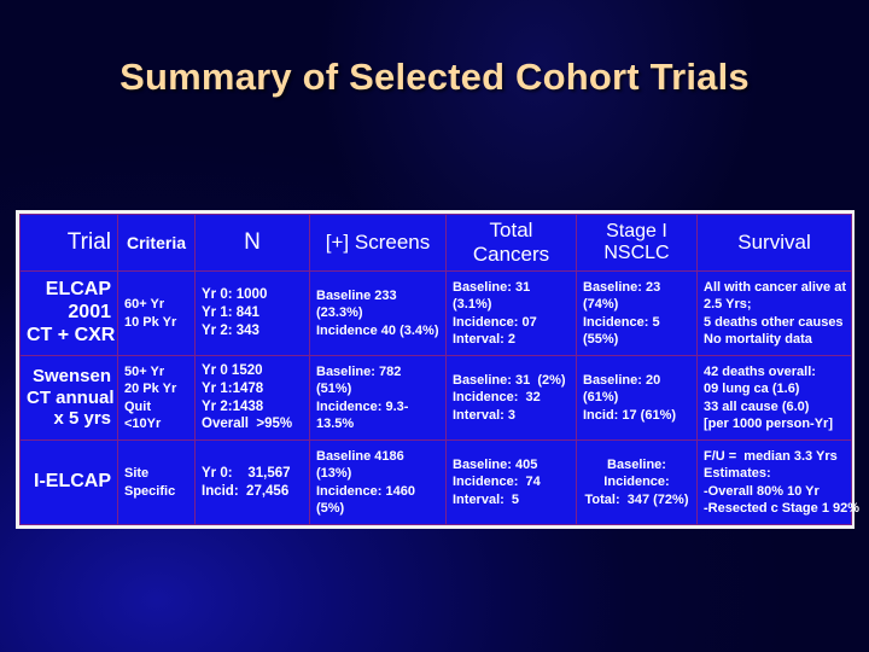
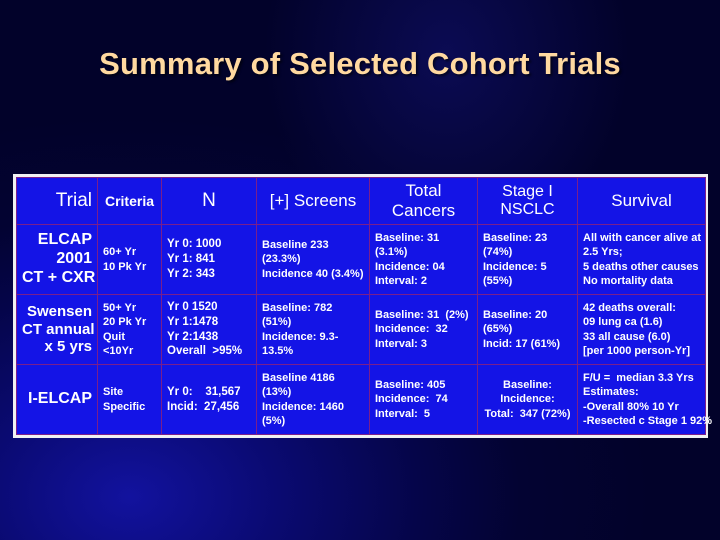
  Summary of Selected Cohort Trials
  Trial	Criteria	N	[+] Screens	Total Cancers	Stage I NSCLC	Survival
- ELCAP 2001 CT + CXR	60+ Yr 10 Pk Yr	Yr 0: 1000 Yr 1: 841 Yr 2: 343	Baseline 233 (23.3%) Incidence 40 (3.4%)	Baseline: 31 (3.1%) Incidence: 07 Interval: 2	Baseline: 23 (74%) Incidence: 5 (55%)	All with cancer alive at 2.5 Yrs; 5 deaths other causes No mortality data
+ ELCAP 2001 CT + CXR	60+ Yr 10 Pk Yr	Yr 0: 1000 Yr 1: 841 Yr 2: 343	Baseline 233 (23.3%) Incidence 40 (3.4%)	Baseline: 31 (3.1%) Incidence: 04 Interval: 2	Baseline: 23 (74%) Incidence: 5 (55%)	All with cancer alive at 2.5 Yrs; 5 deaths other causes No mortality data
- Swensen CT annual x 5 yrs	50+ Yr 20 Pk Yr Quit <10Yr	Yr 0 1520 Yr 1:1478 Yr 2:1438 Overall >95%	Baseline: 782 (51%) Incidence: 9.3- 13.5%	Baseline: 31 (2%) Incidence: 32 Interval: 3	Baseline: 20 (61%) Incid: 17 (61%)	42 deaths overall: 09 lung ca (1.6) 33 all cause (6.0) [per 1000 person-Yr]
+ Swensen CT annual x 5 yrs	50+ Yr 20 Pk Yr Quit <10Yr	Yr 0 1520 Yr 1:1478 Yr 2:1438 Overall >95%	Baseline: 782 (51%) Incidence: 9.3- 13.5%	Baseline: 31 (2%) Incidence: 32 Interval: 3	Baseline: 20 (65%) Incid: 17 (61%)	42 deaths overall: 09 lung ca (1.6) 33 all cause (6.0) [per 1000 person-Yr]
  I-ELCAP	Site Specific	Yr 0: 31,567 Incid: 27,456	Baseline 4186 (13%) Incidence: 1460 (5%)	Baseline: 405 Incidence: 74 Interval: 5	Baseline: Incidence: Total: 347 (72%)	F/U = median 3.3 Yrs Estimates: -Overall 80% 10 Yr -Resected c Stage 1 92%
